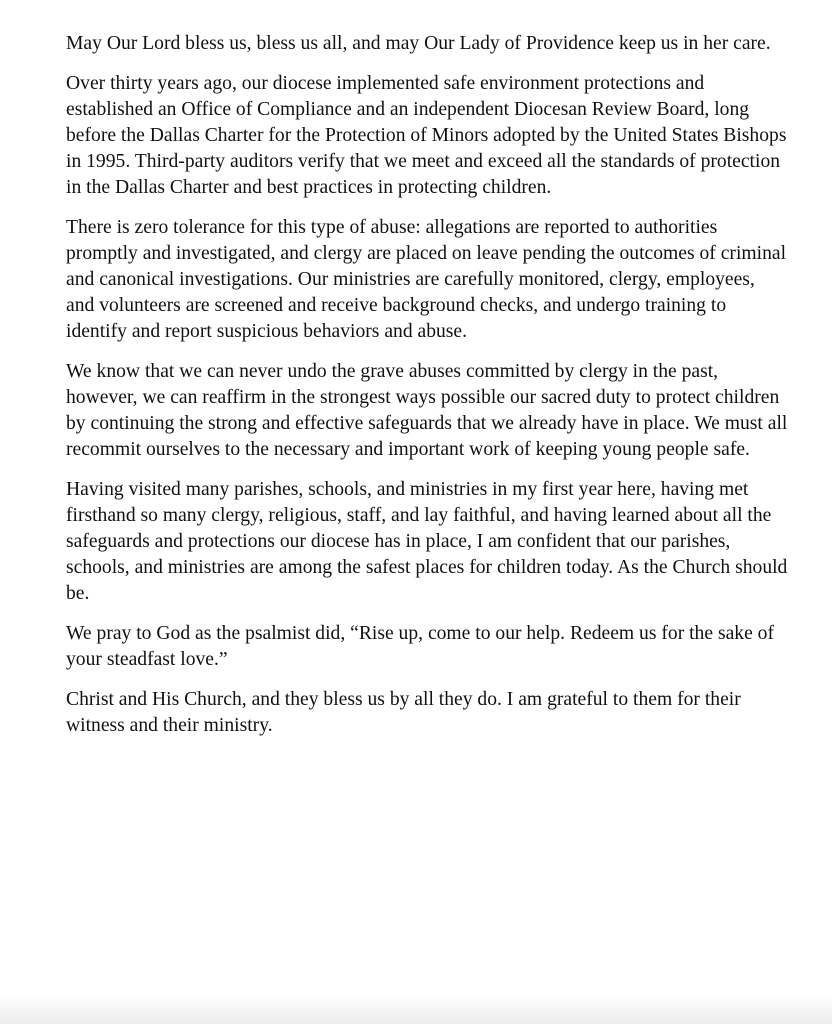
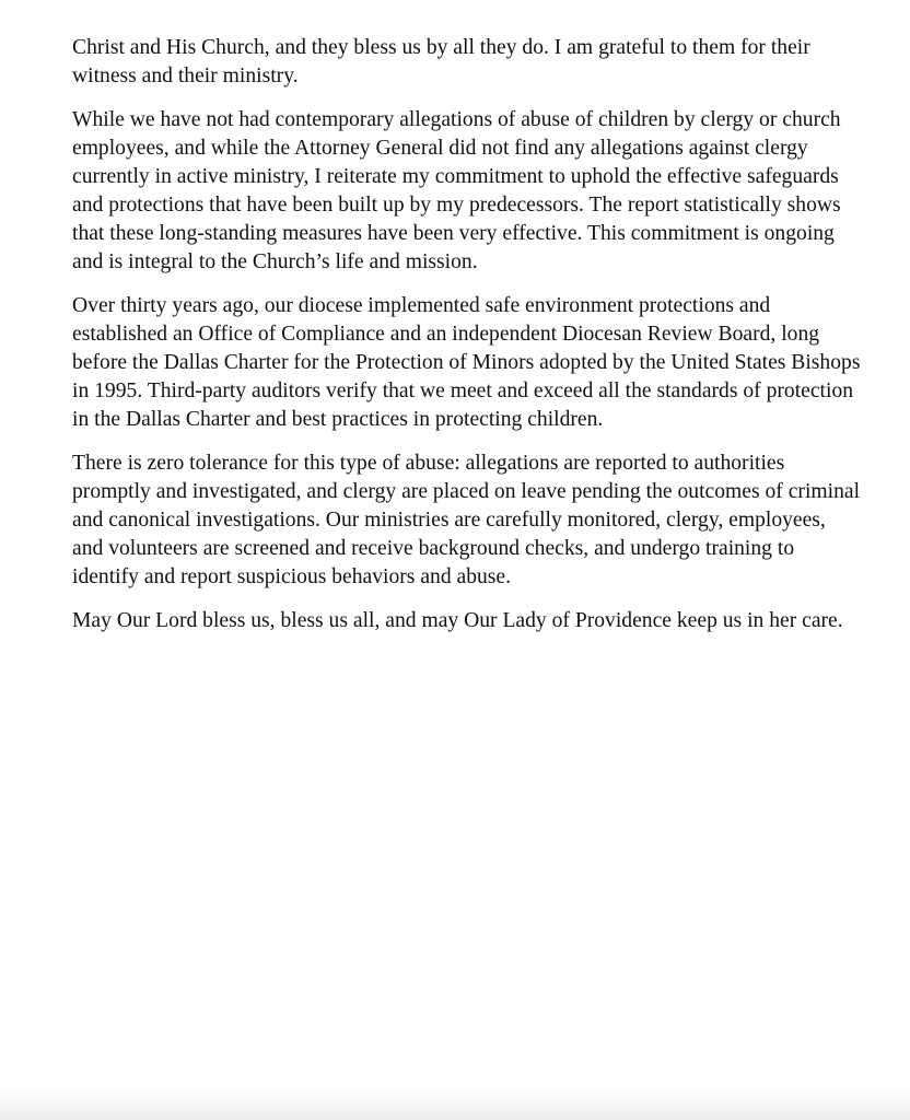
- May Our Lord bless us, bless us all, and may Our Lady of Providence keep us in her care.
+ Christ and His Church, and they bless us by all they do. I am grateful to them for their witness and their ministry.
+ While we have not had contemporary allegations of abuse of children by clergy or church employees, and while the Attorney General did not find any allegations against clergy currently in active ministry, I reiterate my commitment to uphold the effective safeguards and protections that have been built up by my predecessors. The report statistically shows that these long-standing measures have been very effective. This commitment is ongoing and is integral to the Church’s life and mission.
  Over thirty years ago, our diocese implemented safe environment protections and established an Office of Compliance and an independent Diocesan Review Board, long before the Dallas Charter for the Protection of Minors adopted by the United States Bishops in 1995. Third-party auditors verify that we meet and exceed all the standards of protection in the Dallas Charter and best practices in protecting children.
  There is zero tolerance for this type of abuse: allegations are reported to authorities promptly and investigated, and clergy are placed on leave pending the outcomes of criminal and canonical investigations. Our ministries are carefully monitored, clergy, employees, and volunteers are screened and receive background checks, and undergo training to identify and report suspicious behaviors and abuse.
- We know that we can never undo the grave abuses committed by clergy in the past, however, we can reaffirm in the strongest ways possible our sacred duty to protect children by continuing the strong and effective safeguards that we already have in place. We must all recommit ourselves to the necessary and important work of keeping young people safe.
- Having visited many parishes, schools, and ministries in my first year here, having met firsthand so many clergy, religious, staff, and lay faithful, and having learned about all the safeguards and protections our diocese has in place, I am confident that our parishes, schools, and ministries are among the safest places for children today. As the Church should be.
- We pray to God as the psalmist did, “Rise up, come to our help. Redeem us for the sake of your steadfast love.”
- Christ and His Church, and they bless us by all they do. I am grateful to them for their witness and their ministry.
+ May Our Lord bless us, bless us all, and may Our Lady of Providence keep us in her care.
